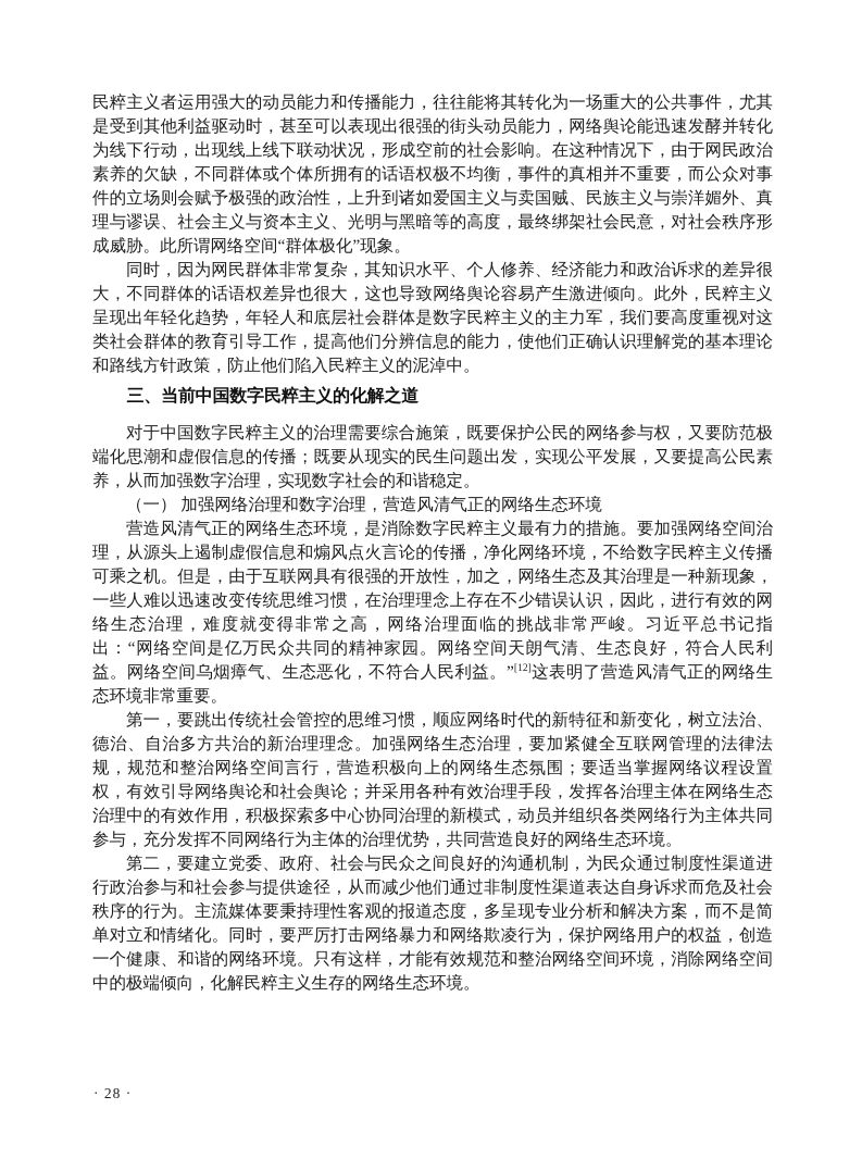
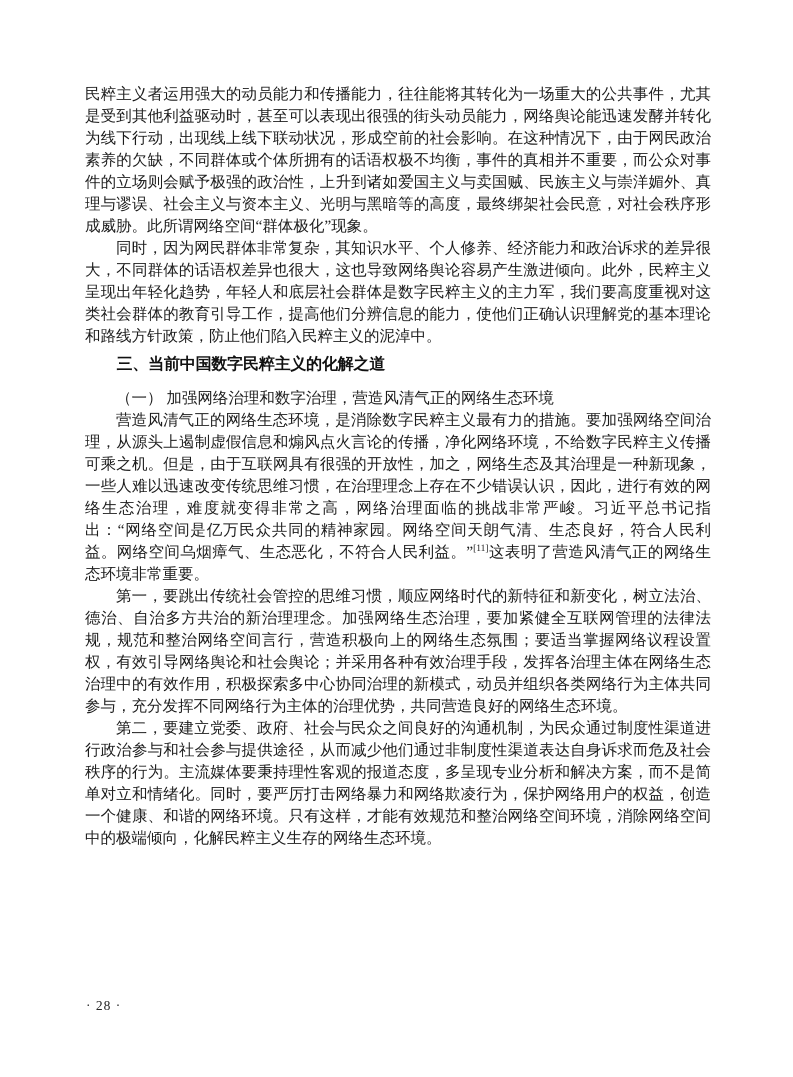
  民粹主义者运用强大的动员能力和传播能力，往往能将其转化为一场重大的公共事件，尤其是受到其他利益驱动时，甚至可以表现出很强的街头动员能力，网络舆论能迅速发酵并转化为线下行动，出现线上线下联动状况，形成空前的社会影响。在这种情况下，由于网民政治素养的欠缺，不同群体或个体所拥有的话语权极不均衡，事件的真相并不重要，而公众对事件的立场则会赋予极强的政治性，上升到诸如爱国主义与卖国贼、民族主义与崇洋媚外、真理与谬误、社会主义与资本主义、光明与黑暗等的高度，最终绑架社会民意，对社会秩序形成威胁。此所谓网络空间“群体极化”现象。
  同时，因为网民群体非常复杂，其知识水平、个人修养、经济能力和政治诉求的差异很大，不同群体的话语权差异也很大，这也导致网络舆论容易产生激进倾向。此外，民粹主义呈现出年轻化趋势，年轻人和底层社会群体是数字民粹主义的主力军，我们要高度重视对这类社会群体的教育引导工作，提高他们分辨信息的能力，使他们正确认识理解党的基本理论和路线方针政策，防止他们陷入民粹主义的泥淖中。
  三、当前中国数字民粹主义的化解之道
- 对于中国数字民粹主义的治理需要综合施策，既要保护公民的网络参与权，又要防范极端化思潮和虚假信息的传播；既要从现实的民生问题出发，实现公平发展，又要提高公民素养，从而加强数字治理，实现数字社会的和谐稳定。
  （一） 加强网络治理和数字治理，营造风清气正的网络生态环境
- 营造风清气正的网络生态环境，是消除数字民粹主义最有力的措施。要加强网络空间治理，从源头上遏制虚假信息和煽风点火言论的传播，净化网络环境，不给数字民粹主义传播可乘之机。但是，由于互联网具有很强的开放性，加之，网络生态及其治理是一种新现象，一些人难以迅速改变传统思维习惯，在治理理念上存在不少错误认识，因此，进行有效的网络生态治理，难度就变得非常之高，网络治理面临的挑战非常严峻。习近平总书记指出：“网络空间是亿万民众共同的精神家园。网络空间天朗气清、生态良好，符合人民利益。网络空间乌烟瘴气、生态恶化，不符合人民利益。”[12]这表明了营造风清气正的网络生态环境非常重要。
+ 营造风清气正的网络生态环境，是消除数字民粹主义最有力的措施。要加强网络空间治理，从源头上遏制虚假信息和煽风点火言论的传播，净化网络环境，不给数字民粹主义传播可乘之机。但是，由于互联网具有很强的开放性，加之，网络生态及其治理是一种新现象，一些人难以迅速改变传统思维习惯，在治理理念上存在不少错误认识，因此，进行有效的网络生态治理，难度就变得非常之高，网络治理面临的挑战非常严峻。习近平总书记指出：“网络空间是亿万民众共同的精神家园。网络空间天朗气清、生态良好，符合人民利益。网络空间乌烟瘴气、生态恶化，不符合人民利益。”[11]这表明了营造风清气正的网络生态环境非常重要。
  第一，要跳出传统社会管控的思维习惯，顺应网络时代的新特征和新变化，树立法治、德治、自治多方共治的新治理理念。加强网络生态治理，要加紧健全互联网管理的法律法规，规范和整治网络空间言行，营造积极向上的网络生态氛围；要适当掌握网络议程设置权，有效引导网络舆论和社会舆论；并采用各种有效治理手段，发挥各治理主体在网络生态治理中的有效作用，积极探索多中心协同治理的新模式，动员并组织各类网络行为主体共同参与，充分发挥不同网络行为主体的治理优势，共同营造良好的网络生态环境。
  第二，要建立党委、政府、社会与民众之间良好的沟通机制，为民众通过制度性渠道进行政治参与和社会参与提供途径，从而减少他们通过非制度性渠道表达自身诉求而危及社会秩序的行为。主流媒体要秉持理性客观的报道态度，多呈现专业分析和解决方案，而不是简单对立和情绪化。同时，要严厉打击网络暴力和网络欺凌行为，保护网络用户的权益，创造一个健康、和谐的网络环境。只有这样，才能有效规范和整治网络空间环境，消除网络空间中的极端倾向，化解民粹主义生存的网络生态环境。
  · 28 ·
